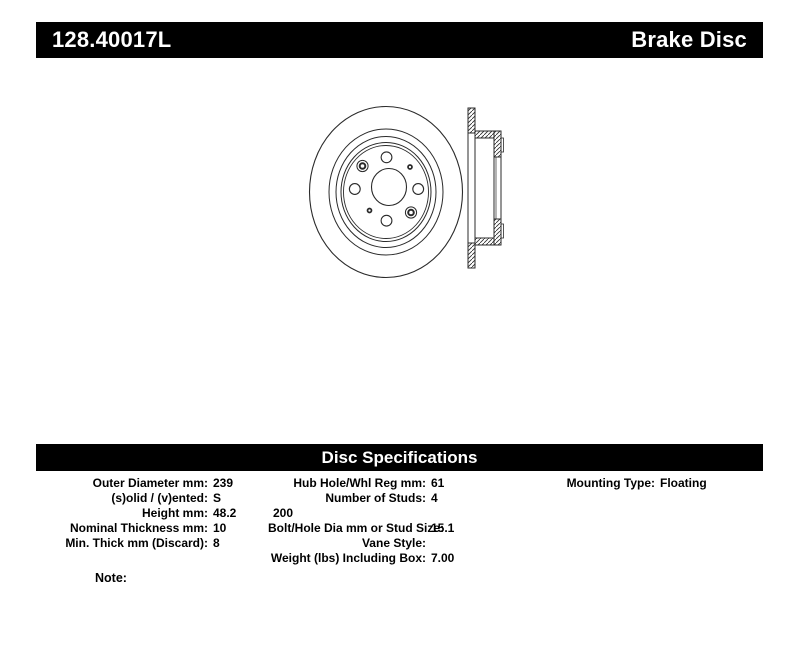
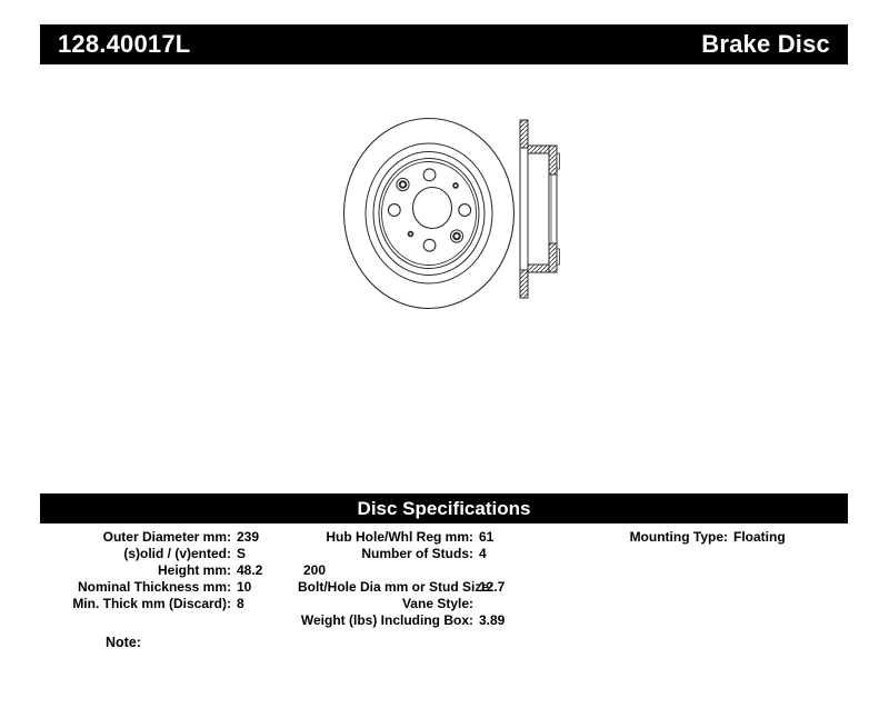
  128.40017L
  Brake Disc
  Disc Specifications
  Outer Diameter mm:
  239
  (s)olid / (v)ented:
  S
  Height mm:
  48.2
  Nominal Thickness mm:
  10
  Min. Thick mm (Discard):
  8
  Hub Hole/Whl Reg mm:
  61
  Number of Studs:
  4
  200
  Bolt/Hole Dia mm or Stud Si
- 15.1
+ 12.7
  Vane Style:
  Weight (lbs) Including Box:
- 7.00
+ 3.89
  Mounting Type:
  Floating
  Note:
